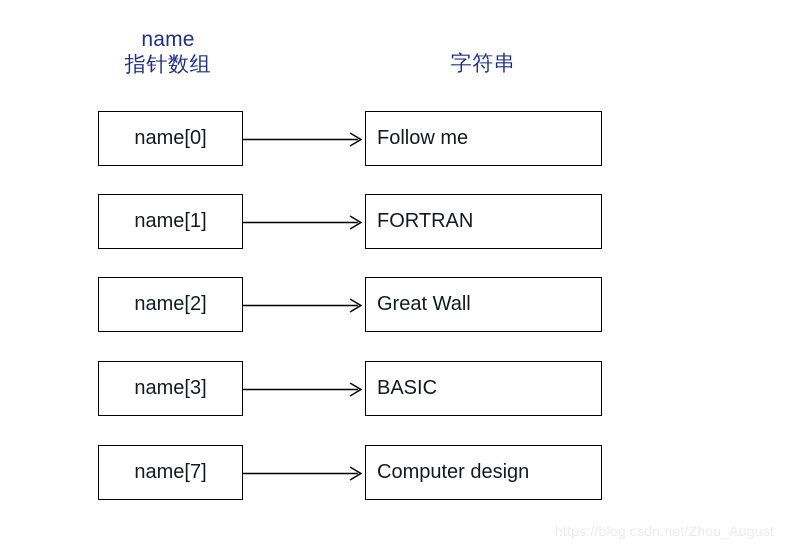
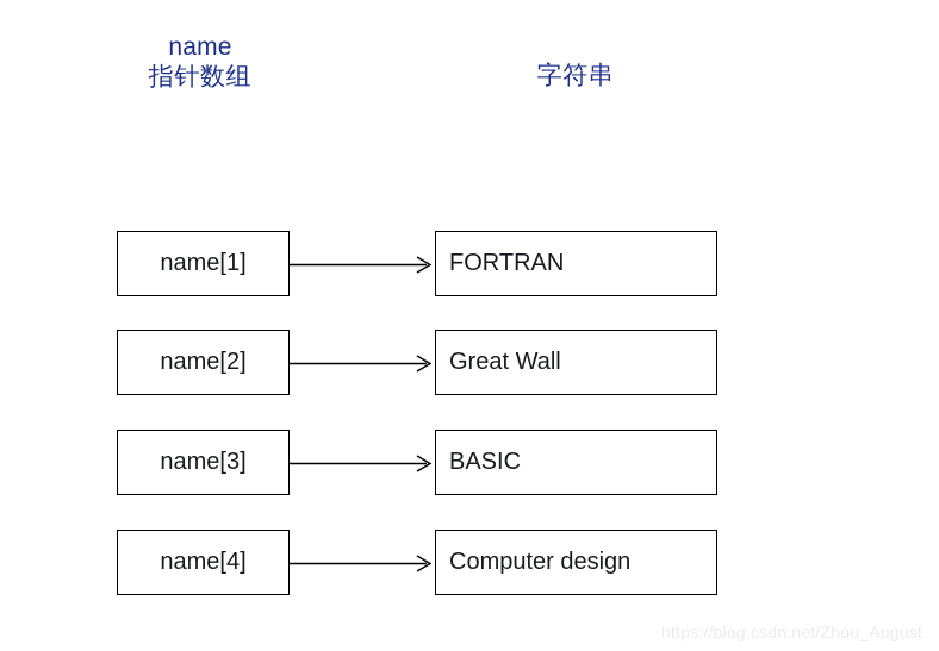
  name
  指针数组
  字符串
- name[0]
- Follow me
  name[1]
  FORTRAN
  name[2]
  Great Wall
  name[3]
  BASIC
- name[7]
+ name[4]
  Computer design
